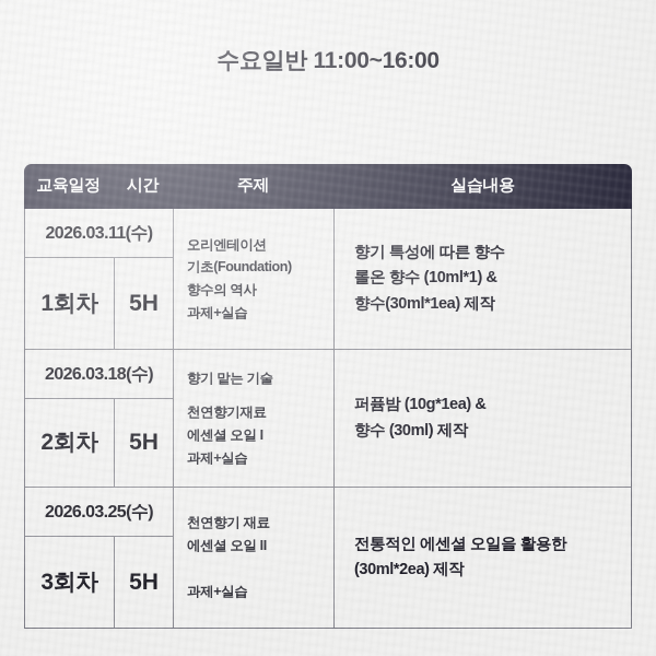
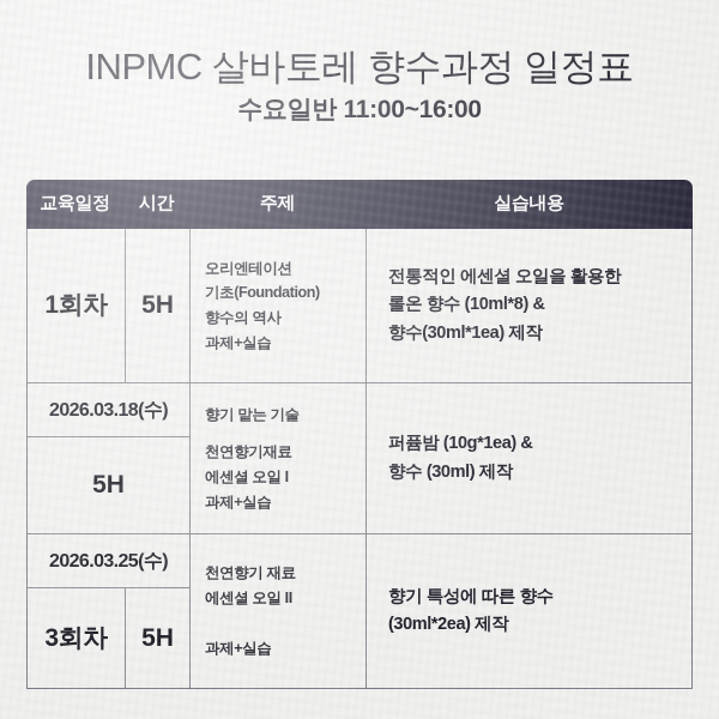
+ INPMC 살바토레 향수과정 일정표
  수요일반 11:00~16:00
  교육일정
  시간
  주제
  실습내용
- 2026.03.11(수)
  1회차
  5H
  오리엔테이션
  기초(Foundation)
  향수의 역사
  과제+실습
- 향기 특성에 따른 향수
+ 전통적인 에센셜 오일을 활용한
- 롤온 향수 (10ml*1) &
+ 롤온 향수 (10ml*8) &
  향수(30ml*1ea) 제작
  2026.03.18(수)
- 2회차
  5H
  향기 맡는 기술
  천연향기재료
  에센셜 오일 I
  과제+실습
  퍼퓸밤 (10g*1ea) &
  향수 (30ml) 제작
  2026.03.25(수)
  3회차
  5H
  천연향기 재료
  에센셜 오일 II
  과제+실습
- 전통적인 에센셜 오일을 활용한
+ 향기 특성에 따른 향수
  (30ml*2ea) 제작
